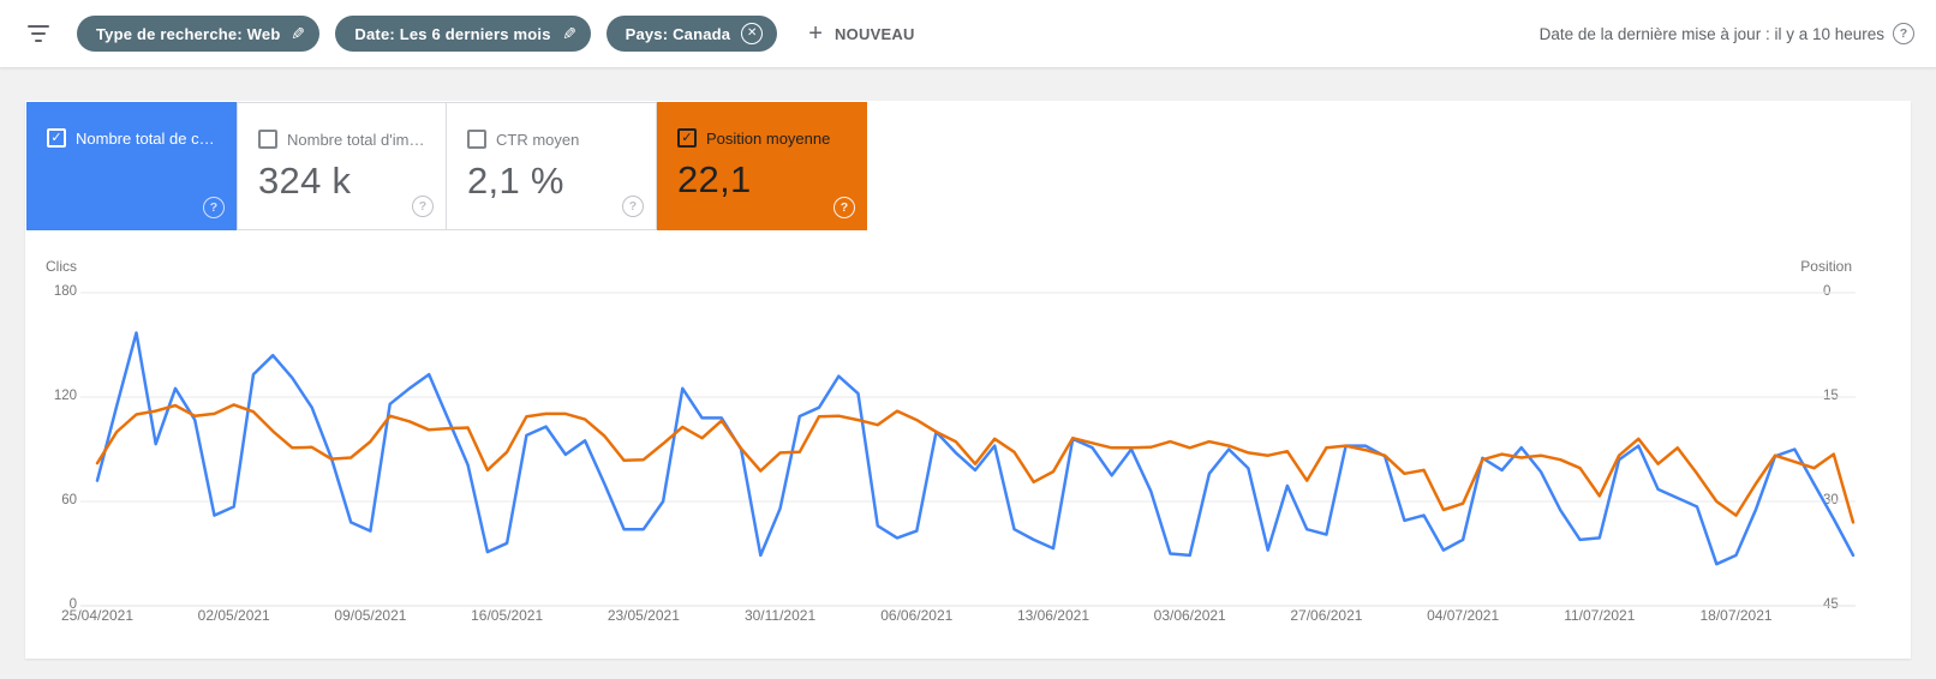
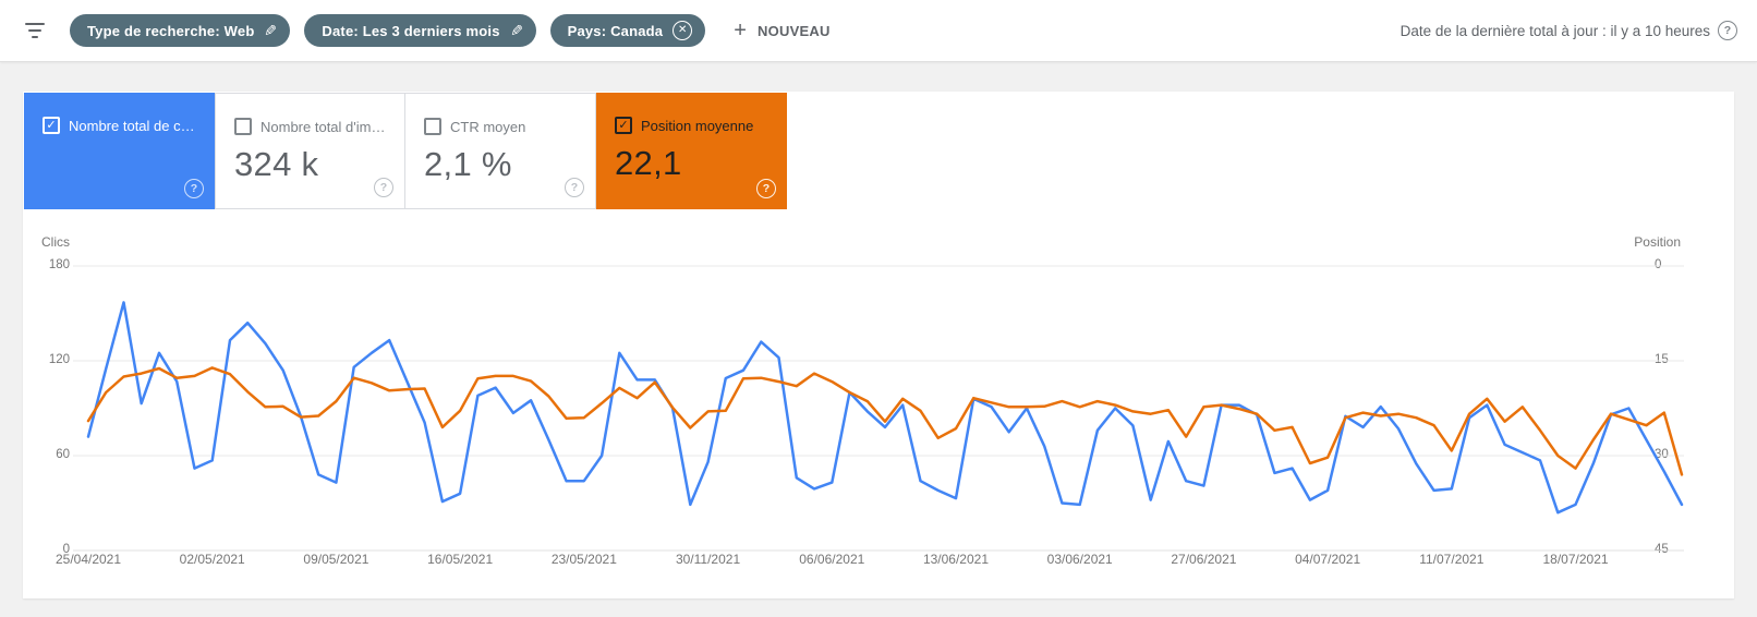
  Type de recherche: Web
- Date: Les 6 derniers mois
+ Date: Les 3 derniers mois
  Pays: Canada
  ✕
  +
  NOUVEAU
- Date de la dernière mise à jour : il y a 10 heures
+ Date de la dernière total à jour : il y a 10 heures
  ?
  Nombre total de c…
  ?
  Nombre total d'im…
  324 k
  ?
  CTR moyen
  2,1 %
  ?
  Position moyenne
  22,1
  ?
  Clics
  Position
  180
  120
  60
  0
  0
  15
  30
  45
  25/04/2021
  02/05/2021
  09/05/2021
  16/05/2021
  23/05/2021
  30/11/2021
  06/06/2021
  13/06/2021
  03/06/2021
  27/06/2021
  04/07/2021
  11/07/2021
  18/07/2021
